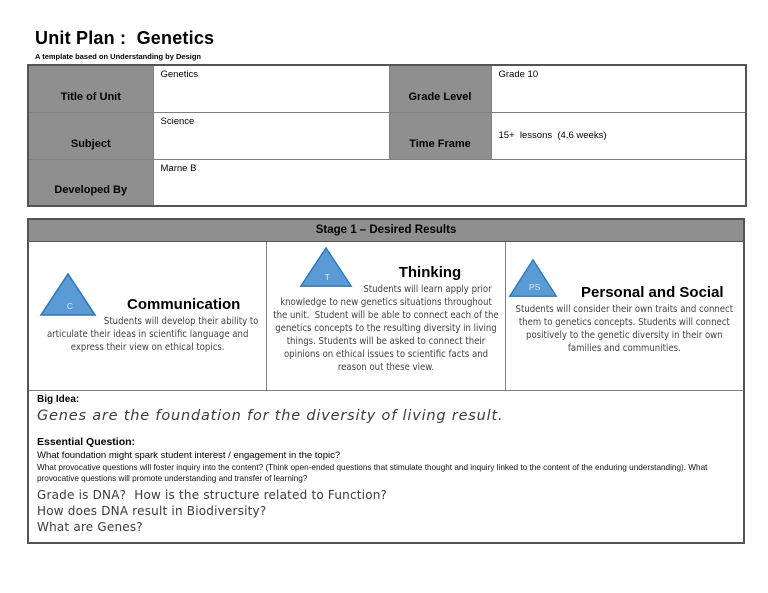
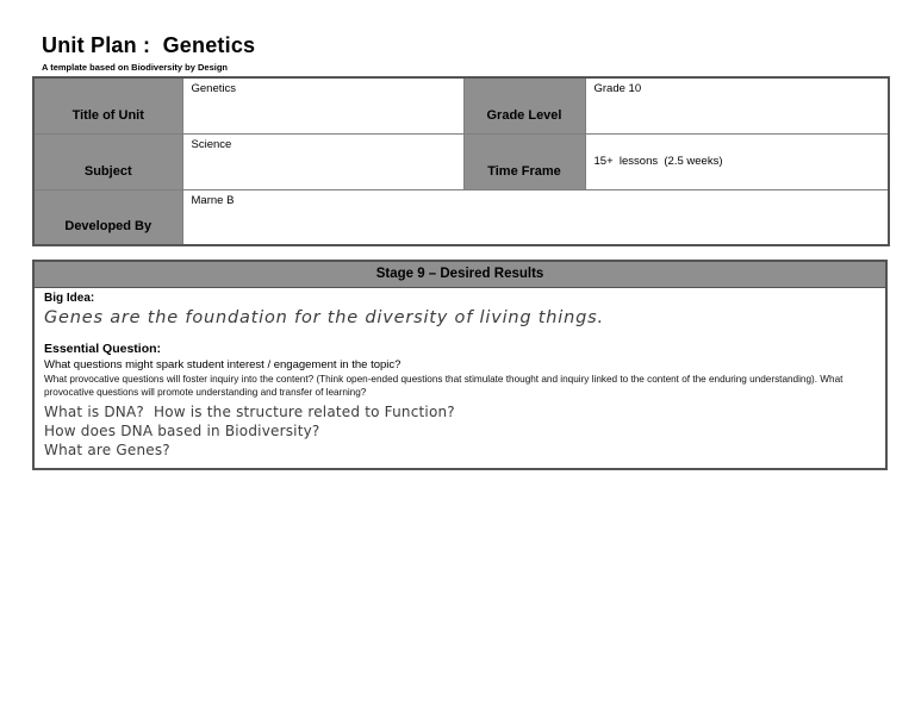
  Unit Plan : Genetics
- A template based on Understanding by Design
+ A template based on Biodiversity by Design
  Title of Unit	Genetics	Grade Level	Grade 10
- Subject	Science	Time Frame	15+ lessons (4.6 weeks)
+ Subject	Science	Time Frame	15+ lessons (2.5 weeks)
  Developed By	Marne B
- Stage 1 – Desired Results
+ Stage 9 – Desired Results
- C
- Communication
- Students will develop their ability to articulate their ideas in scientific language and express their view on ethical topics.
- T
- Thinking
- Students will learn apply prior knowledge to new genetics situations throughout the unit. Student will be able to connect each of the genetics concepts to the resulting diversity in living things. Students will be asked to connect their opinions on ethical issues to scientific facts and reason out these view.
- PS
- Personal and Social
- Students will consider their own traits and connect them to genetics concepts. Students will connect positively to the genetic diversity in their own families and communities.
  Big Idea:
- Genes are the foundation for the diversity of living result.
+ Genes are the foundation for the diversity of living things.
  Essential Question:
- What foundation might spark student interest / engagement in the topic?
+ What questions might spark student interest / engagement in the topic?
  What provocative questions will foster inquiry into the content? (Think open-ended questions that stimulate thought and inquiry linked to the content of the enduring understanding). What provocative questions will promote understanding and transfer of learning?
- Grade is DNA? How is the structure related to Function?
+ What is DNA? How is the structure related to Function?
- How does DNA result in Biodiversity?
+ How does DNA based in Biodiversity?
  What are Genes?
